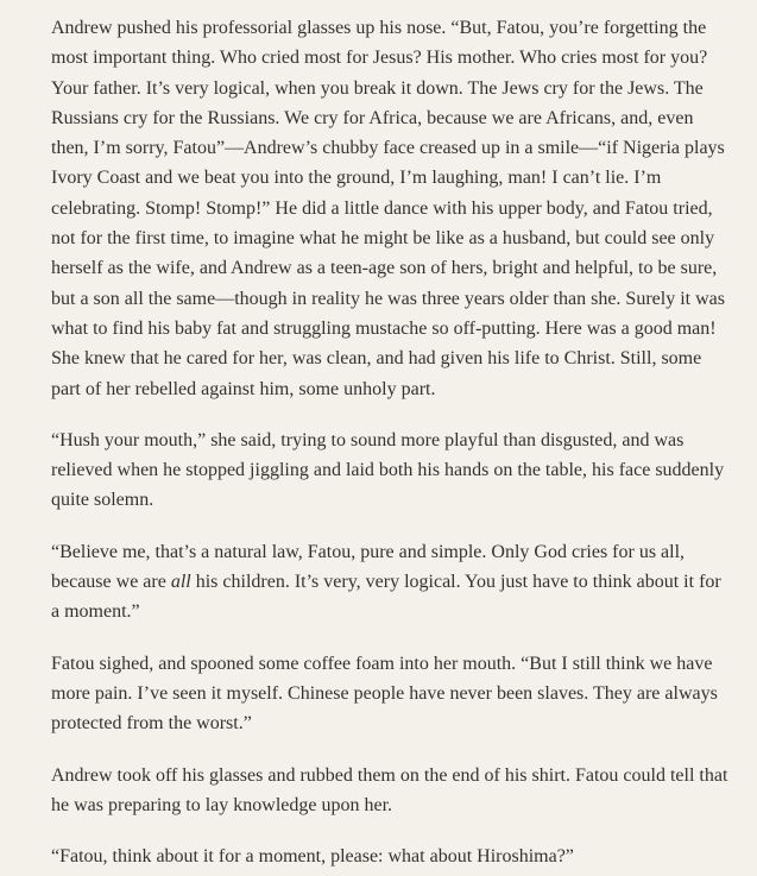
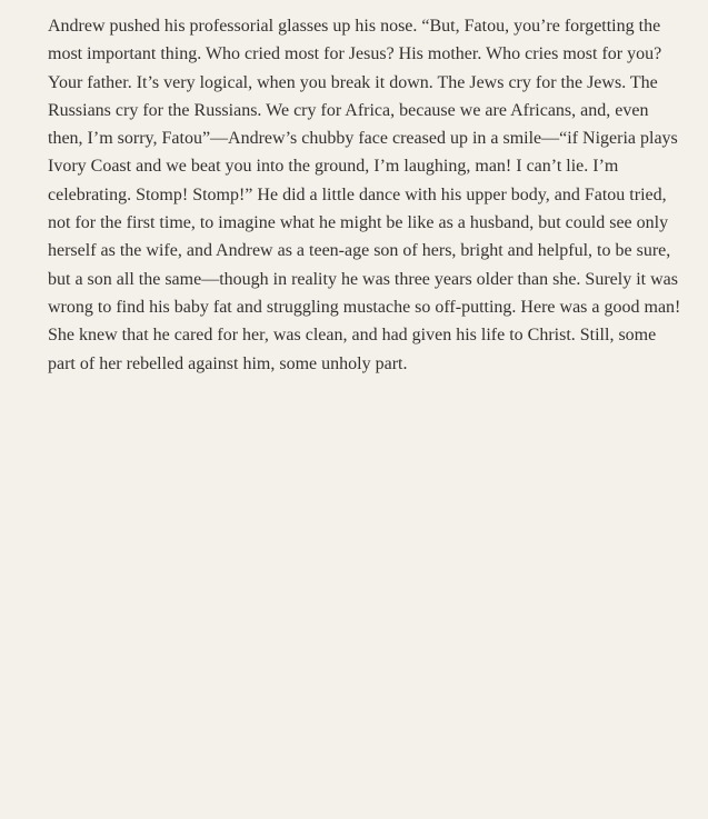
- Andrew pushed his professorial glasses up his nose. “But, Fatou, you’re forgetting the most important thing. Who cried most for Jesus? His mother. Who cries most for you? Your father. It’s very logical, when you break it down. The Jews cry for the Jews. The Russians cry for the Russians. We cry for Africa, because we are Africans, and, even then, I’m sorry, Fatou”—Andrew’s chubby face creased up in a smile—“if Nigeria plays Ivory Coast and we beat you into the ground, I’m laughing, man! I can’t lie. I’m celebrating. Stomp! Stomp!” He did a little dance with his upper body, and Fatou tried, not for the first time, to imagine what he might be like as a husband, but could see only herself as the wife, and Andrew as a teen-age son of hers, bright and helpful, to be sure, but a son all the same—though in reality he was three years older than she. Surely it was what to find his baby fat and struggling mustache so off-putting. Here was a good man! She knew that he cared for her, was clean, and had given his life to Christ. Still, some part of her rebelled against him, some unholy part.
+ Andrew pushed his professorial glasses up his nose. “But, Fatou, you’re forgetting the most important thing. Who cried most for Jesus? His mother. Who cries most for you? Your father. It’s very logical, when you break it down. The Jews cry for the Jews. The Russians cry for the Russians. We cry for Africa, because we are Africans, and, even then, I’m sorry, Fatou”—Andrew’s chubby face creased up in a smile—“if Nigeria plays Ivory Coast and we beat you into the ground, I’m laughing, man! I can’t lie. I’m celebrating. Stomp! Stomp!” He did a little dance with his upper body, and Fatou tried, not for the first time, to imagine what he might be like as a husband, but could see only herself as the wife, and Andrew as a teen-age son of hers, bright and helpful, to be sure, but a son all the same—though in reality he was three years older than she. Surely it was wrong to find his baby fat and struggling mustache so off-putting. Here was a good man! She knew that he cared for her, was clean, and had given his life to Christ. Still, some part of her rebelled against him, some unholy part.
- “Hush your mouth,” she said, trying to sound more playful than disgusted, and was relieved when he stopped jiggling and laid both his hands on the table, his face suddenly quite solemn.
- “Believe me, that’s a natural law, Fatou, pure and simple. Only God cries for us all, because we are all his children. It’s very, very logical. You just have to think about it for a moment.”
- Fatou sighed, and spooned some coffee foam into her mouth. “But I still think we have more pain. I’ve seen it myself. Chinese people have never been slaves. They are always protected from the worst.”
- Andrew took off his glasses and rubbed them on the end of his shirt. Fatou could tell that he was preparing to lay knowledge upon her.
- “Fatou, think about it for a moment, please: what about Hiroshima?”
